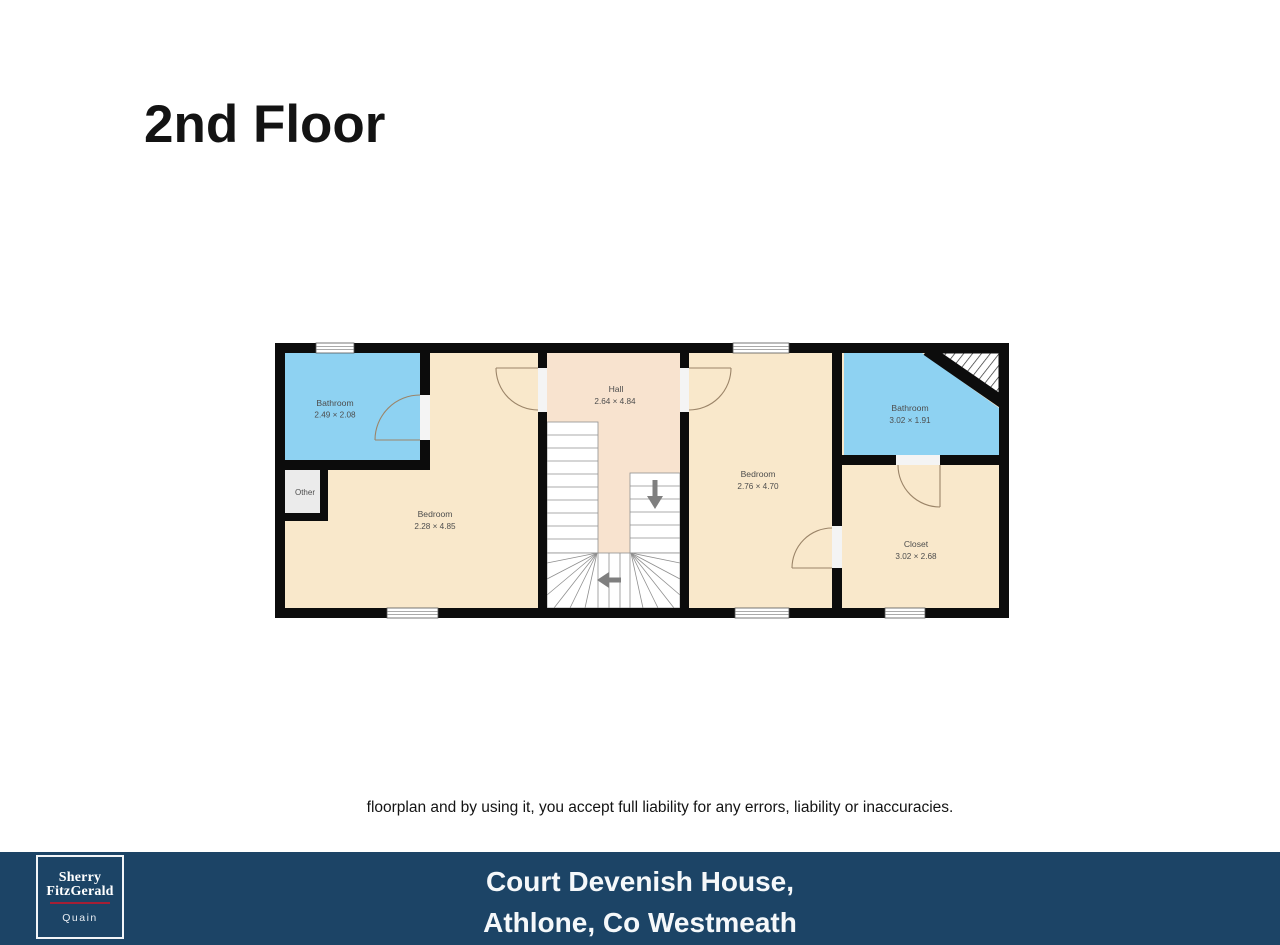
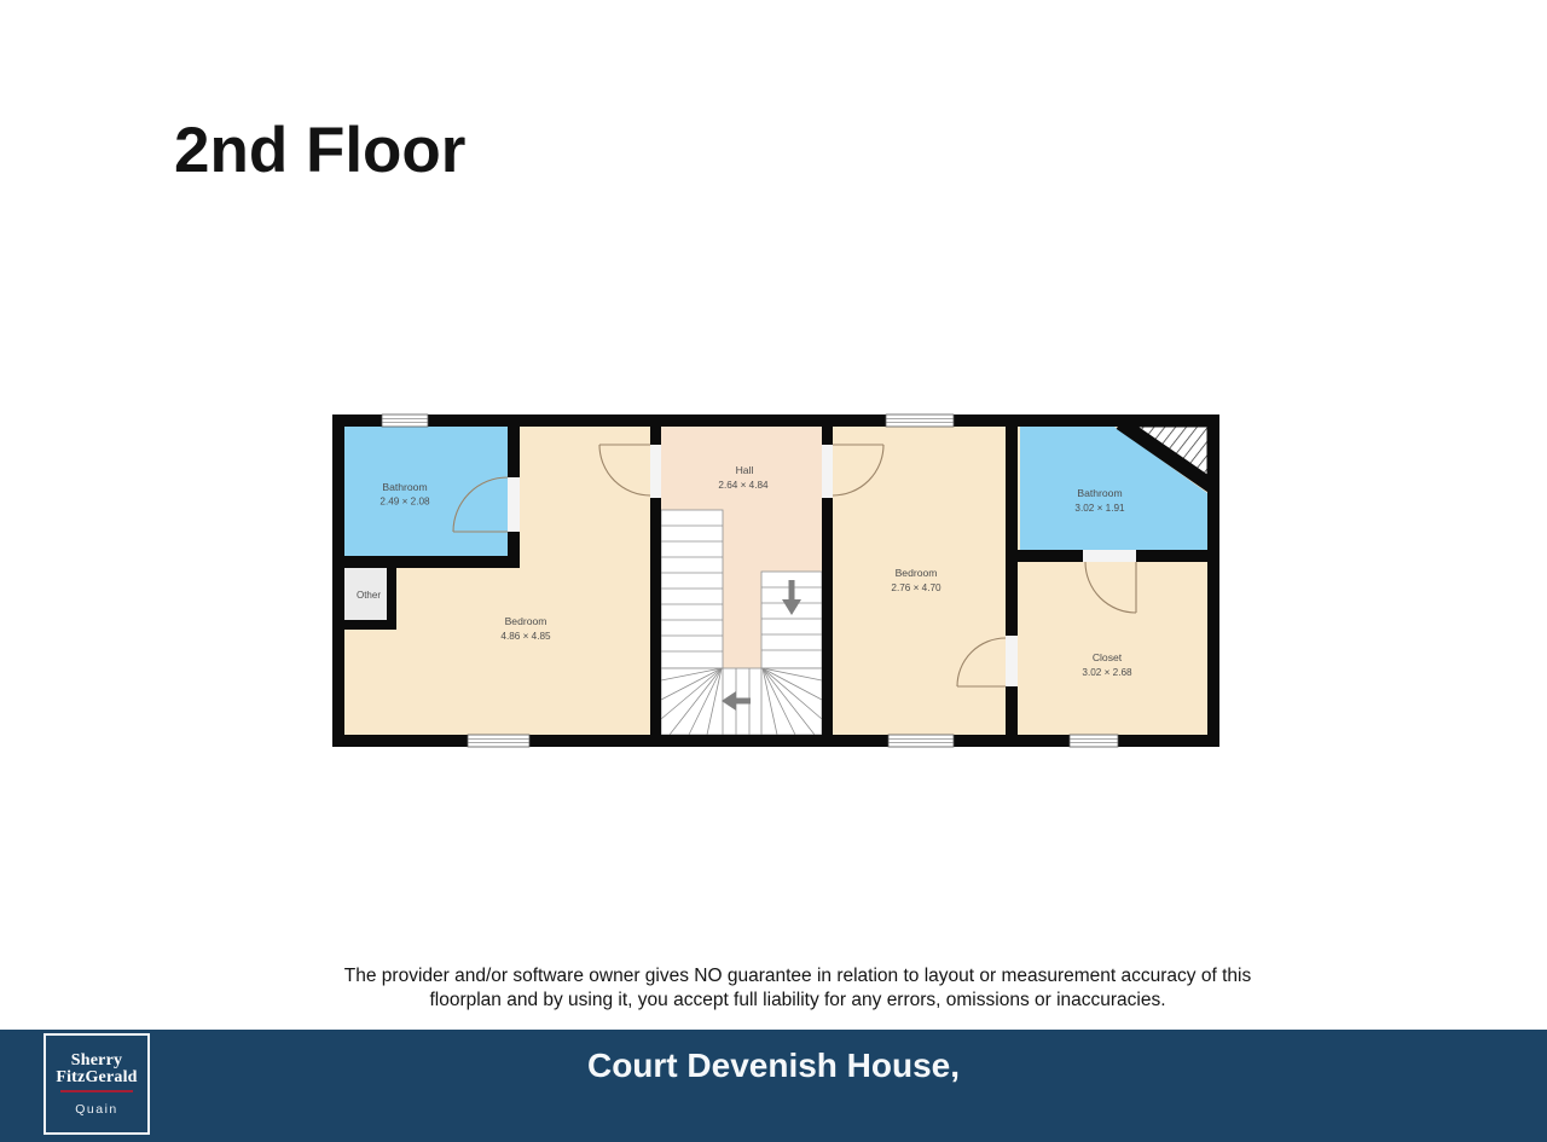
  2nd Floor
  Bathroom
  2.49 × 2.08
  Other
  Bedroom
- 2.28 × 4.85
+ 4.86 × 4.85
  Hall
  2.64 × 4.84
  Bedroom
  2.76 × 4.70
  Bathroom
  3.02 × 1.91
  Closet
  3.02 × 2.68
+ The provider and/or software owner gives NO guarantee in relation to layout or measurement accuracy of this
- floorplan and by using it, you accept full liability for any errors, liability or inaccuracies.
+ floorplan and by using it, you accept full liability for any errors, omissions or inaccuracies.
  Sherry
  FitzGerald
  Quain
  Court Devenish House,
- Athlone, Co Westmeath
